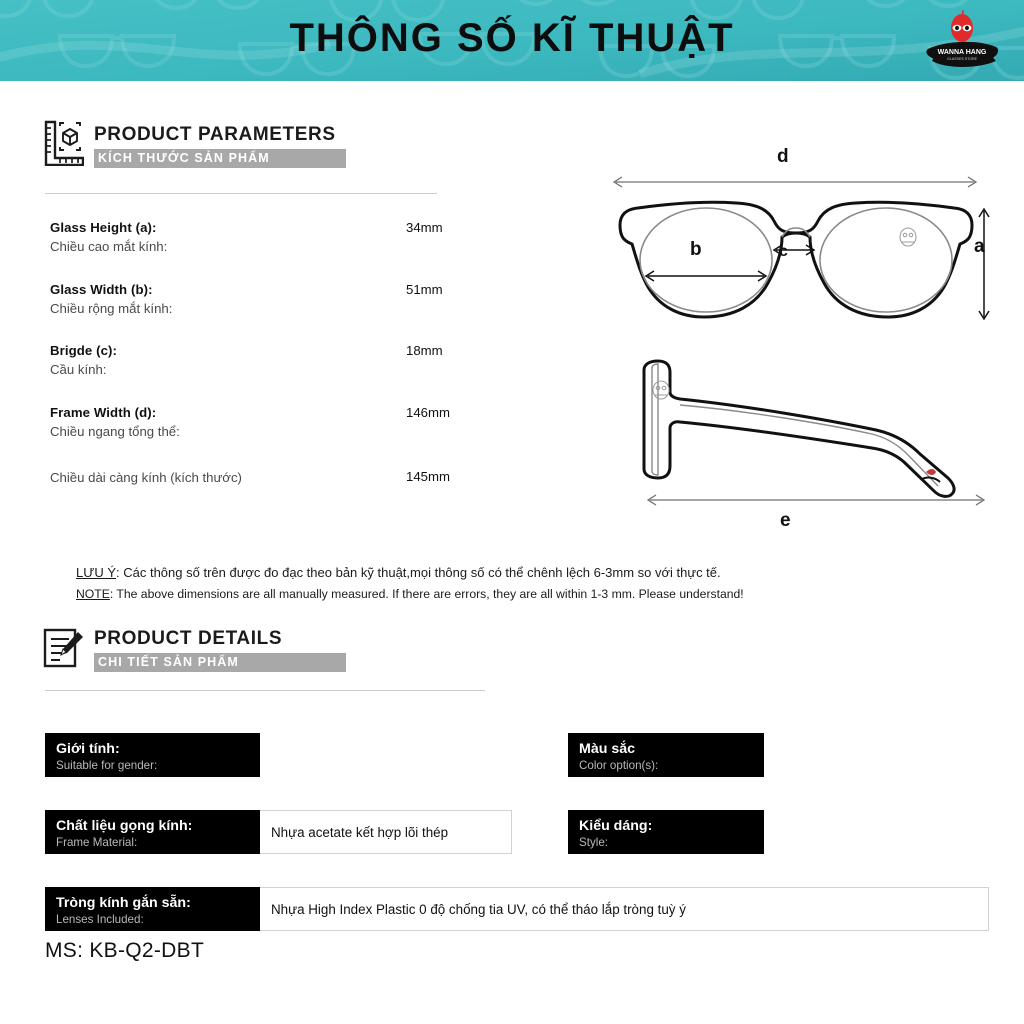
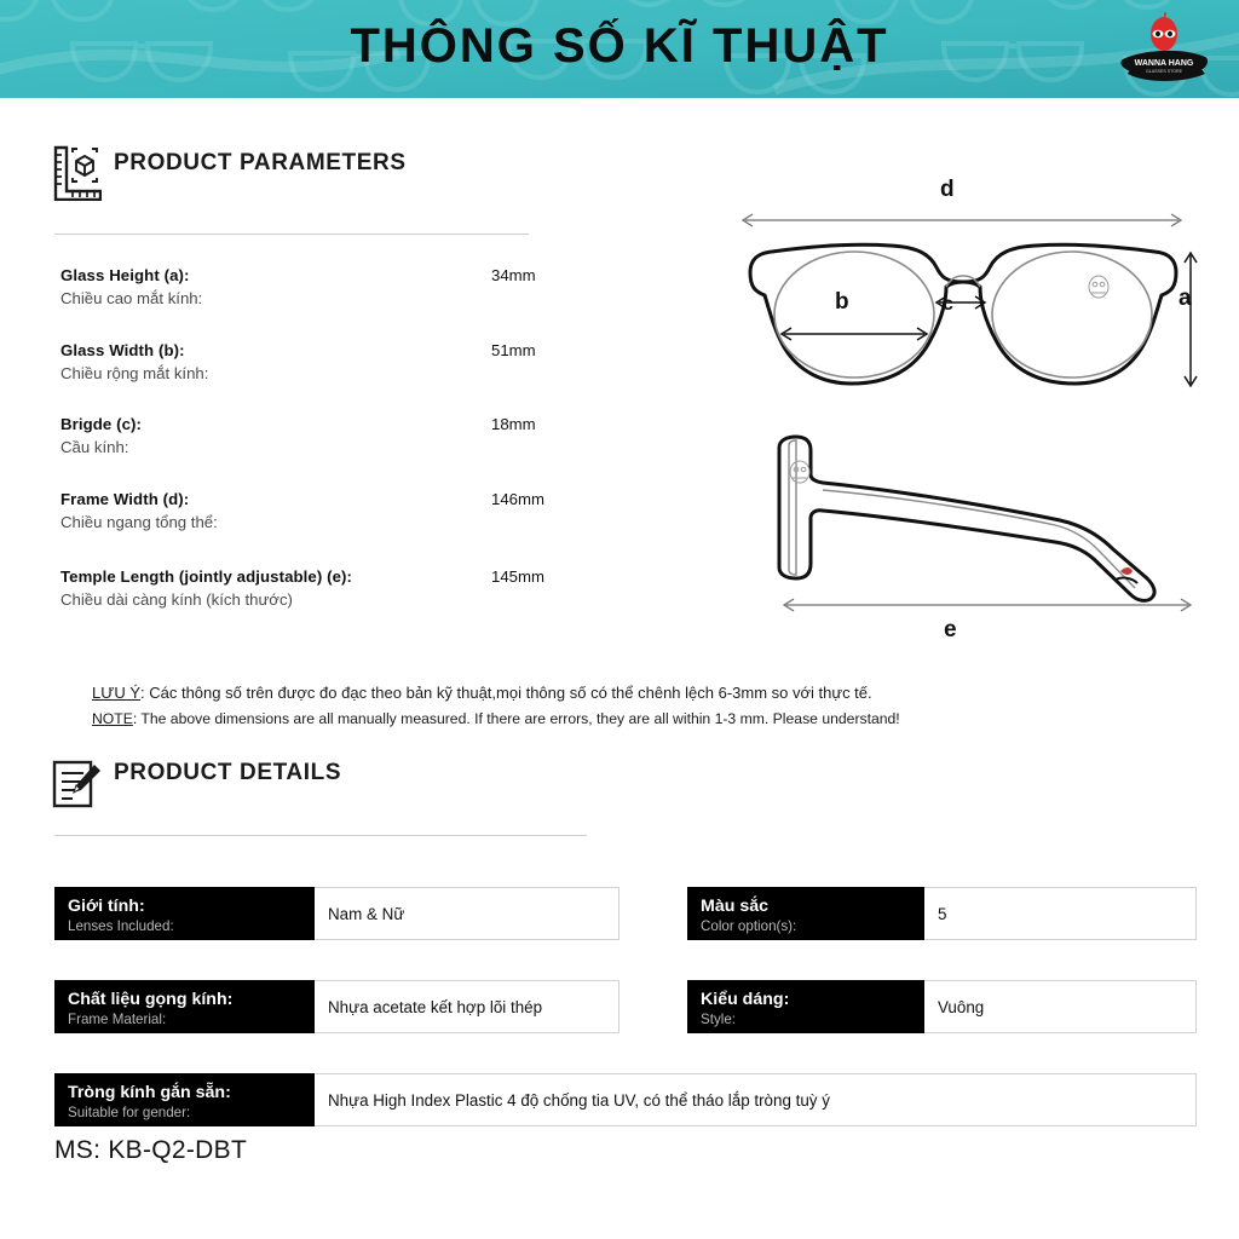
  THÔNG SỐ KĨ THUẬT
  PRODUCT PARAMETERS
- KÍCH THƯỚC SẢN PHẨM
  Glass Height (a):
  Chiều cao mắt kính:
  34mm
  Glass Width (b):
  Chiều rộng mắt kính:
  51mm
  Brigde (c):
  Cầu kính:
  18mm
  Frame Width (d):
  Chiều ngang tổng thể:
  146mm
+ Temple Length (jointly adjustable) (e):
  Chiều dài càng kính (kích thước)
  145mm
  d
  b
  c
  a
  e
  LƯU Ý: Các thông số trên được đo đạc theo bản kỹ thuật,mọi thông số có thể chênh lệch 6-3mm so với thực tế.
  NOTE: The above dimensions are all manually measured. If there are errors, they are all within 1-3 mm. Please understand!
  PRODUCT DETAILS
- CHI TIẾT SẢN PHẨM
  Giới tính:
- Suitable for gender:
+ Lenses Included:
+ Nam & Nữ
  Màu sắc
  Color option(s):
+ 5
  Chất liệu gọng kính:
  Frame Material:
  Nhựa acetate kết hợp lõi thép
  Kiểu dáng:
  Style:
+ Vuông
  Tròng kính gắn sẵn:
- Lenses Included:
+ Suitable for gender:
- Nhựa High Index Plastic 0 độ chống tia UV, có thể tháo lắp tròng tuỳ ý
+ Nhựa High Index Plastic 4 độ chống tia UV, có thể tháo lắp tròng tuỳ ý
  MS: KB-Q2-DBT
